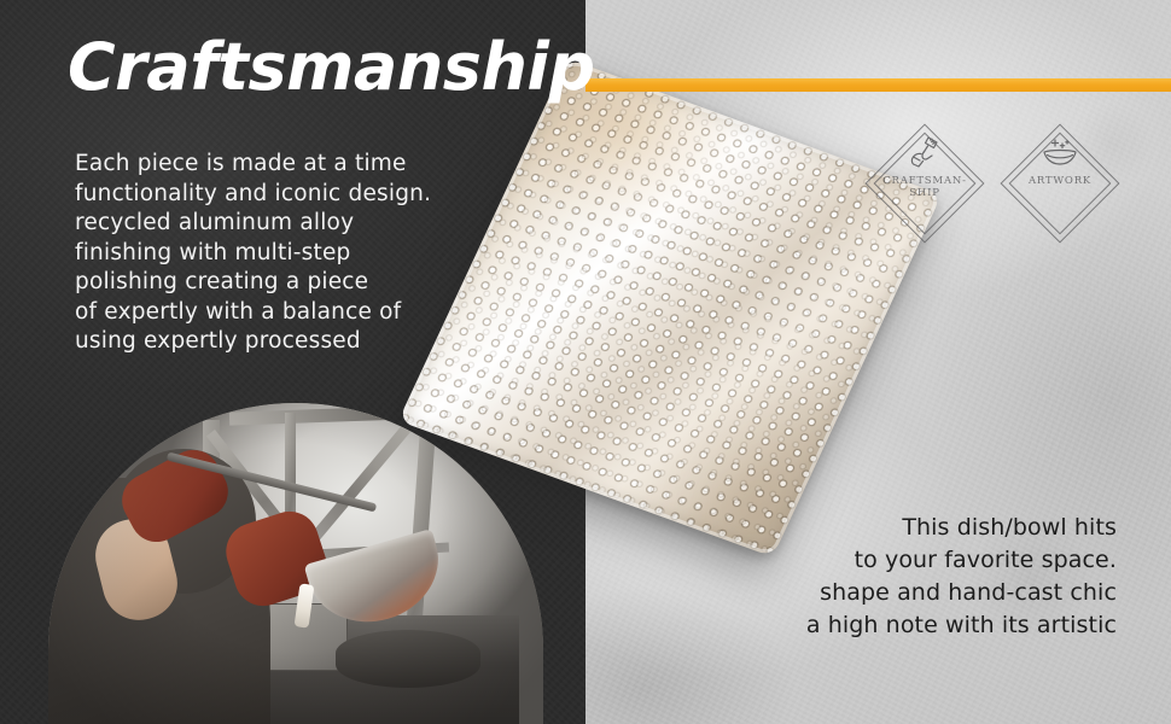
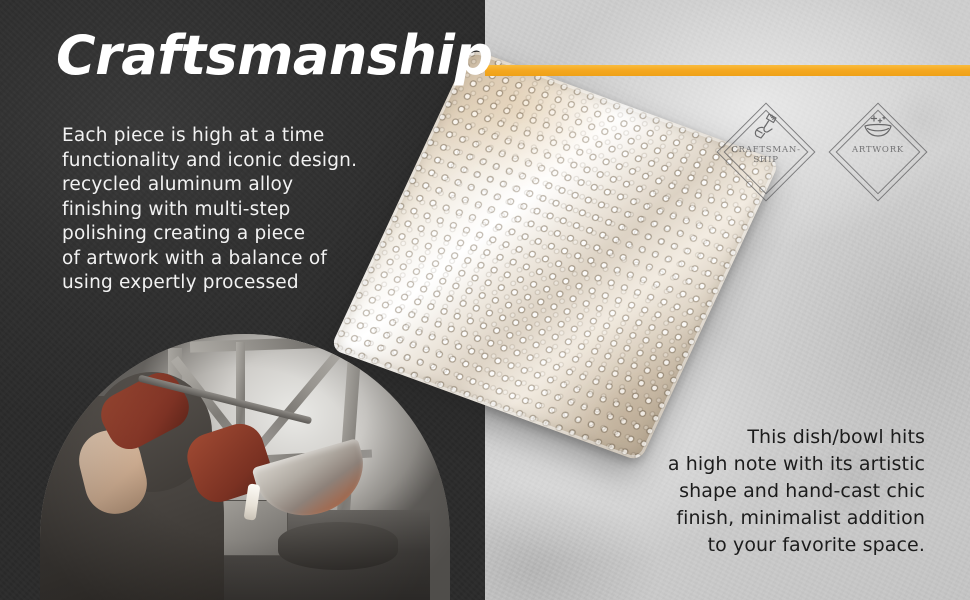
  Craftsmanship
- Each piece is made at a time
+ Each piece is high at a time
  functionality and iconic design.
  recycled aluminum alloy
  finishing with multi-step
  polishing creating a piece
- of expertly with a balance of
+ of artwork with a balance of
  using expertly processed
  CRAFTSMAN-
  SHIP
  ARTWORK
  This dish/bowl hits
- to your favorite space.
+ a high note with its artistic
  shape and hand-cast chic
+ finish, minimalist addition
- a high note with its artistic
+ to your favorite space.
